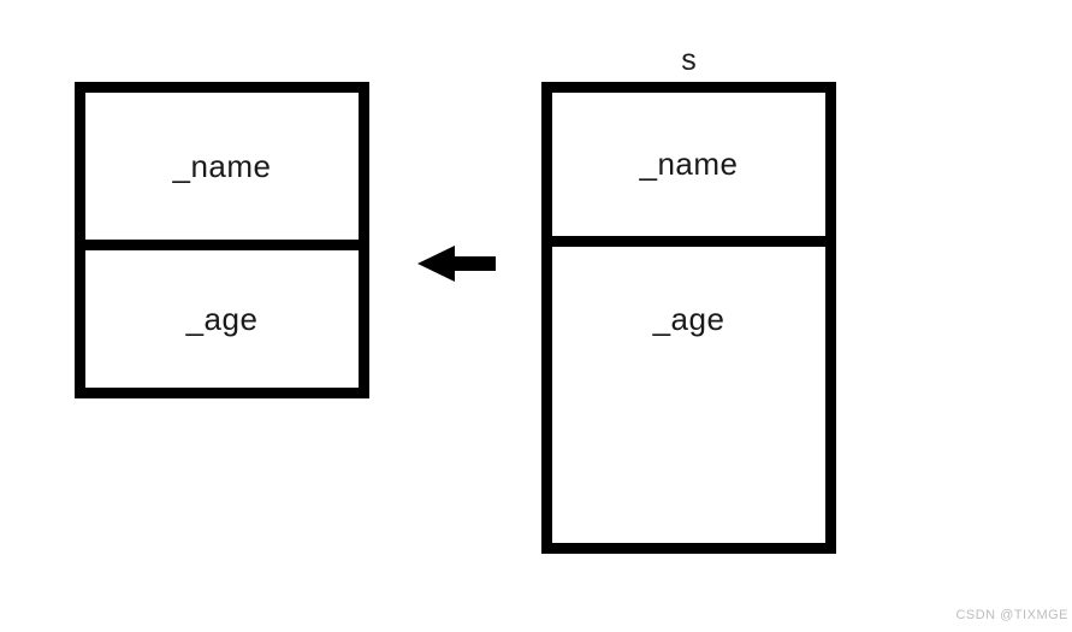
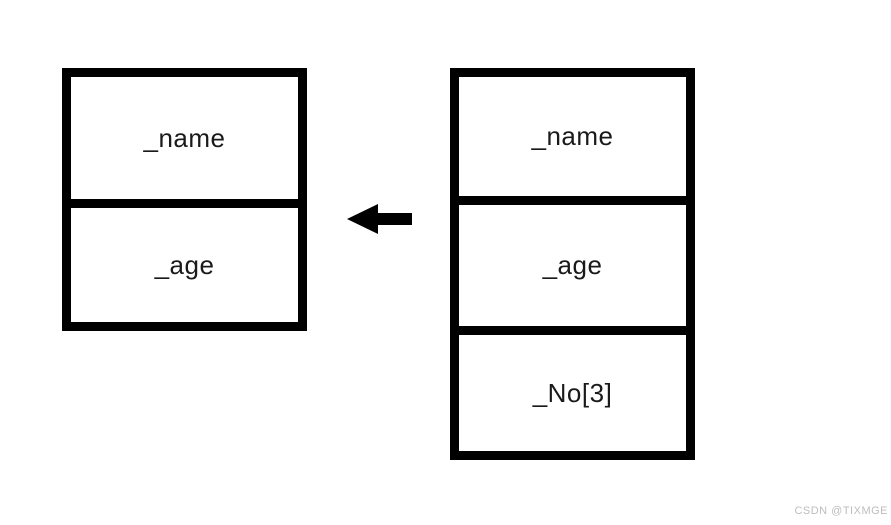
  _name
  _age
- s
  _name
  _age
+ _No[3]
  CSDN @TIXMGE
